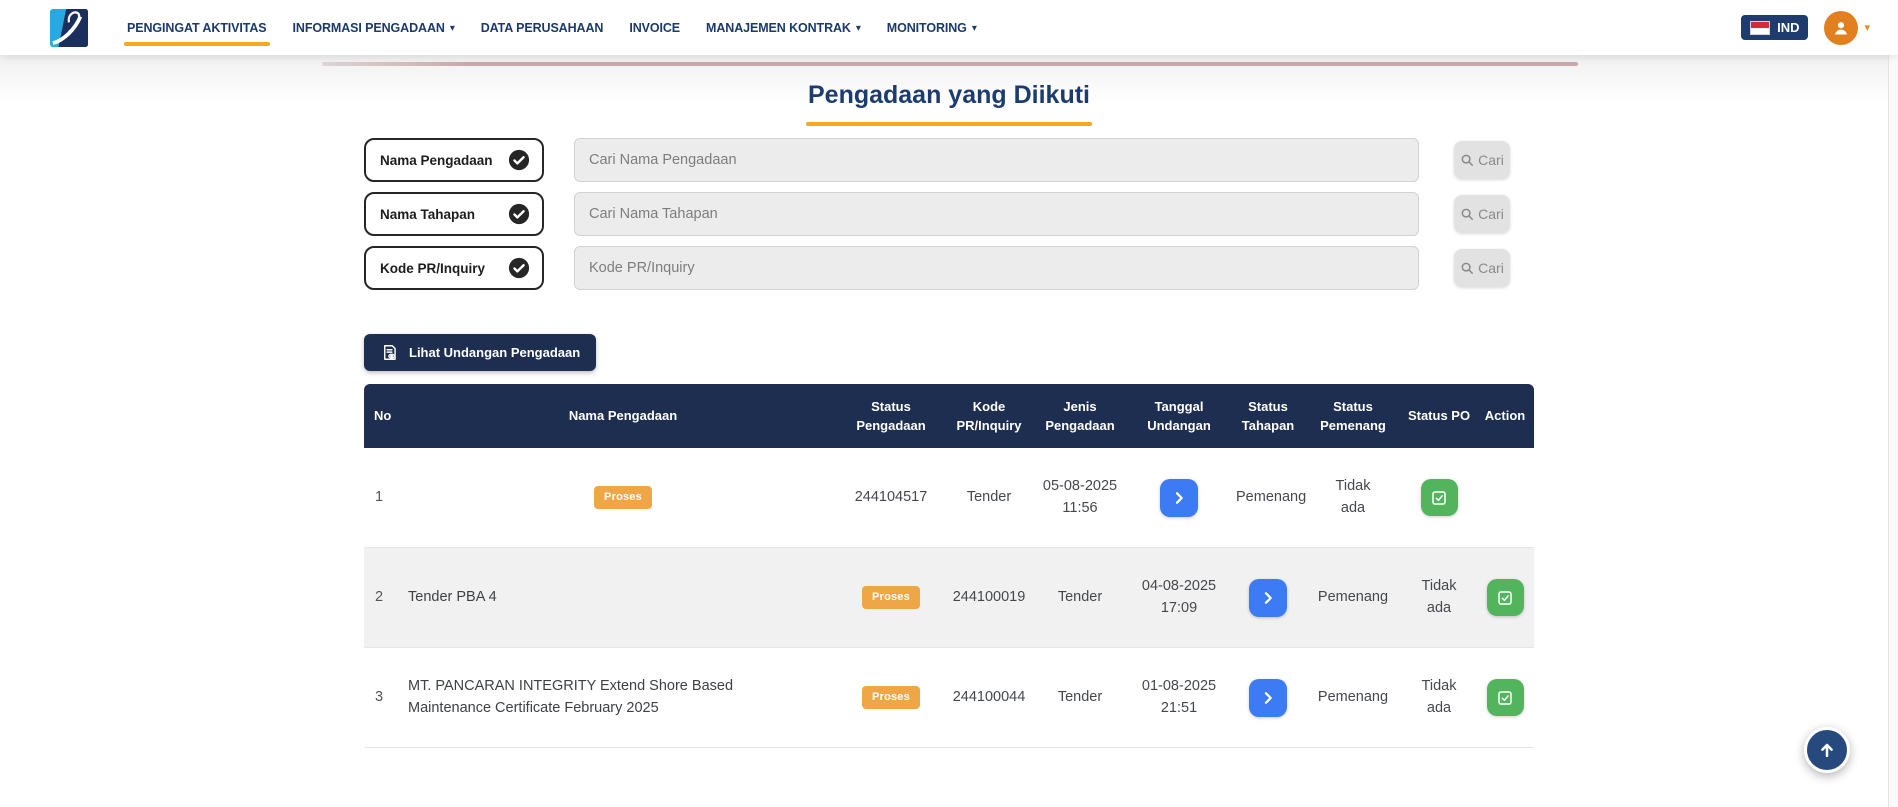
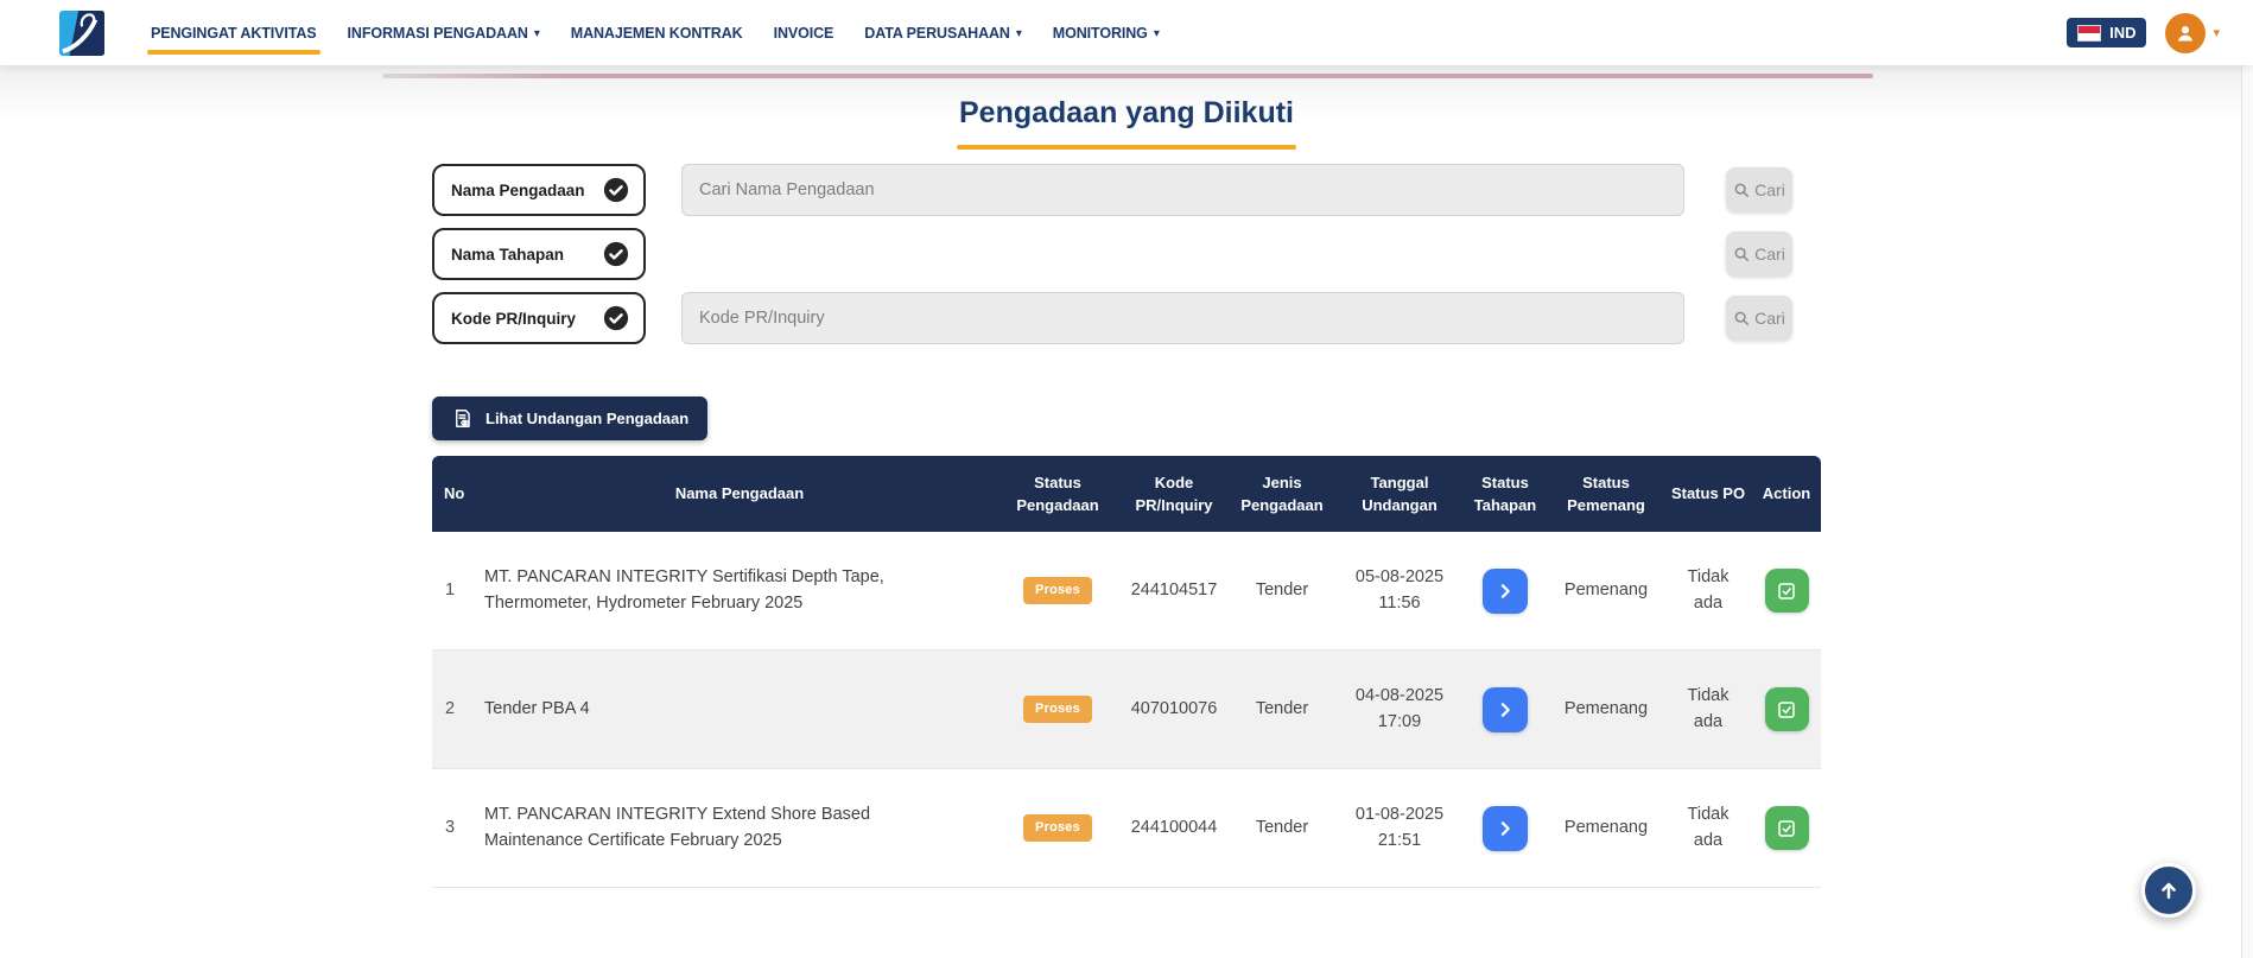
  PENGINGAT AKTIVITAS
  INFORMASI PENGADAAN
  ▾
- DATA PERUSAHAAN
+ MANAJEMEN KONTRAK
  INVOICE
- MANAJEMEN KONTRAK
+ DATA PERUSAHAAN
  ▾
  MONITORING
  ▾
  IND
  ▾
  Pengadaan yang Diikuti
  Nama Pengadaan
  Cari Nama Pengadaan
  Cari
  Nama Tahapan
- Cari Nama Tahapan
  Cari
  Kode PR/Inquiry
  Kode PR/Inquiry
  Cari
  Lihat Undangan Pengadaan
  No
  Nama Pengadaan
  Status Pengadaan
  Kode PR/Inquiry
  Jenis Pengadaan
  Tanggal Undangan
  Status Tahapan
  Status Pemenang
  Status PO
  Action
  1
+ MT. PANCARAN INTEGRITY Sertifikasi Depth Tape, Thermometer, Hydrometer February 2025
  Proses
  244104517
  Tender
  05-08-2025
  11:56
  Pemenang
  Tidak ada
  2
  Tender PBA 4
  Proses
- 244100019
+ 407010076
  Tender
  04-08-2025
  17:09
  Pemenang
  Tidak ada
  3
  MT. PANCARAN INTEGRITY Extend Shore Based Maintenance Certificate February 2025
  Proses
  244100044
  Tender
  01-08-2025
  21:51
  Pemenang
  Tidak ada
